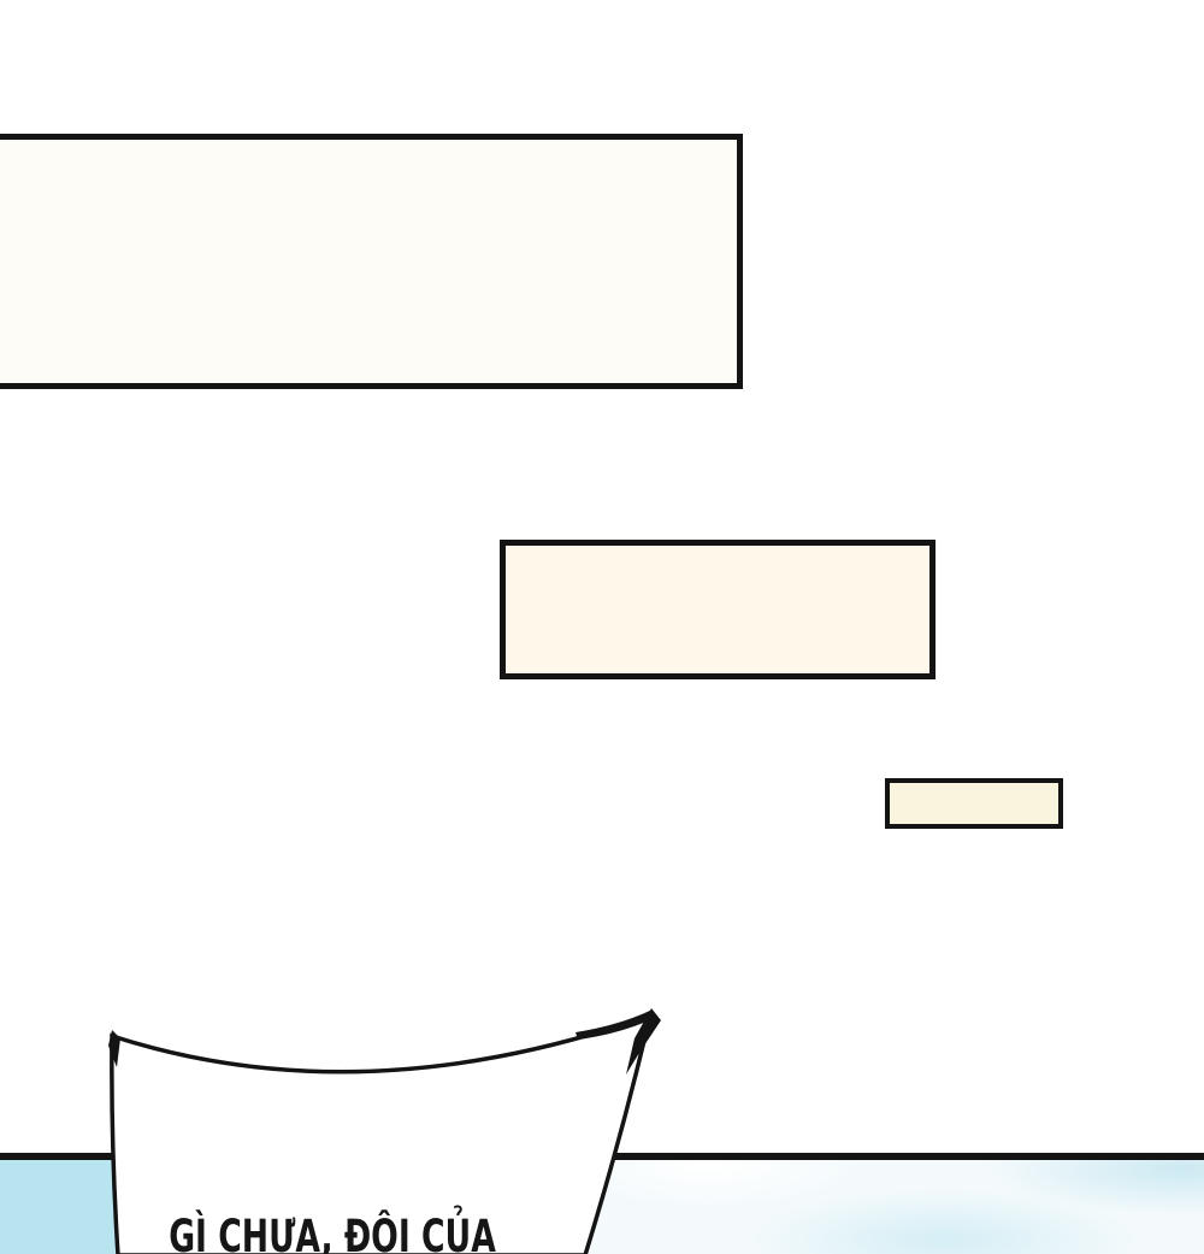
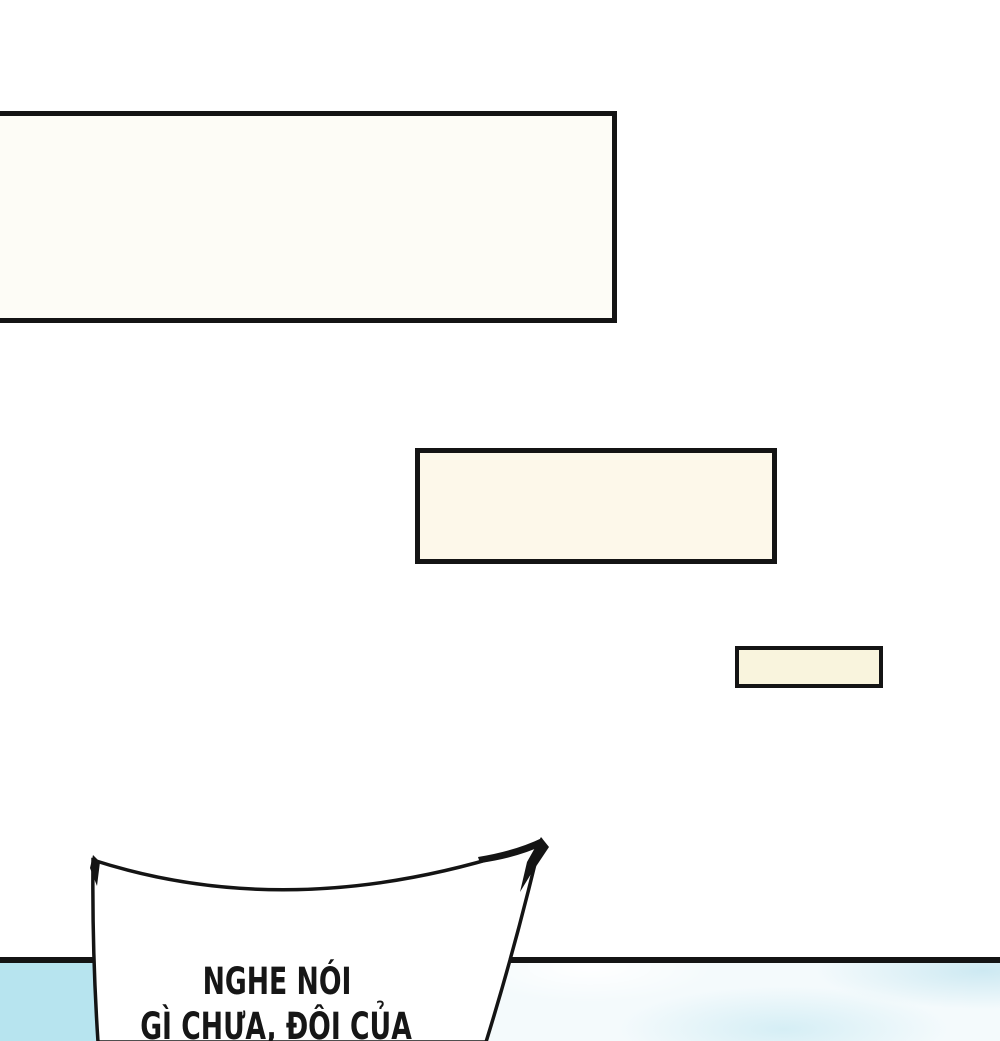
+ NGHE NÓI
  GÌ CHƯA, ĐỘI CỦA
